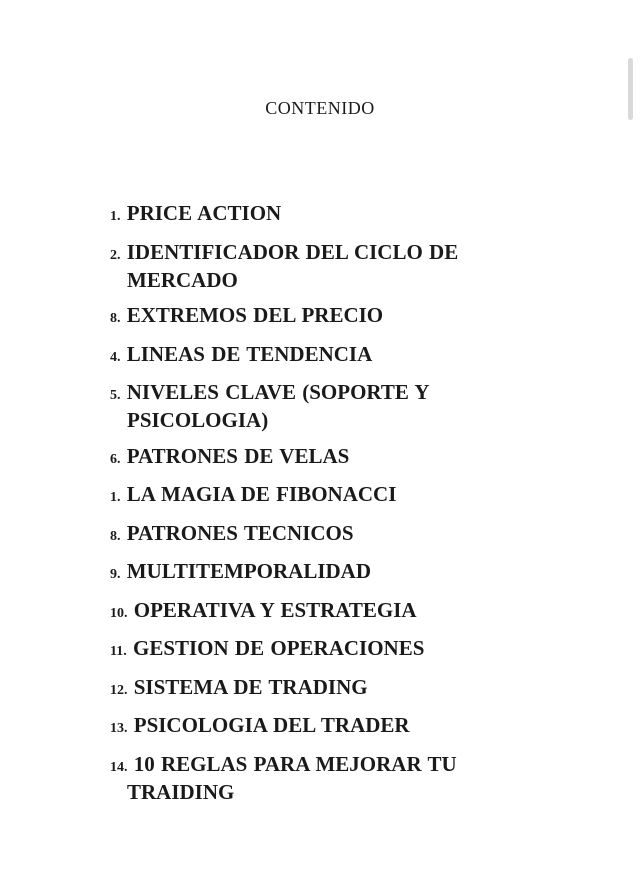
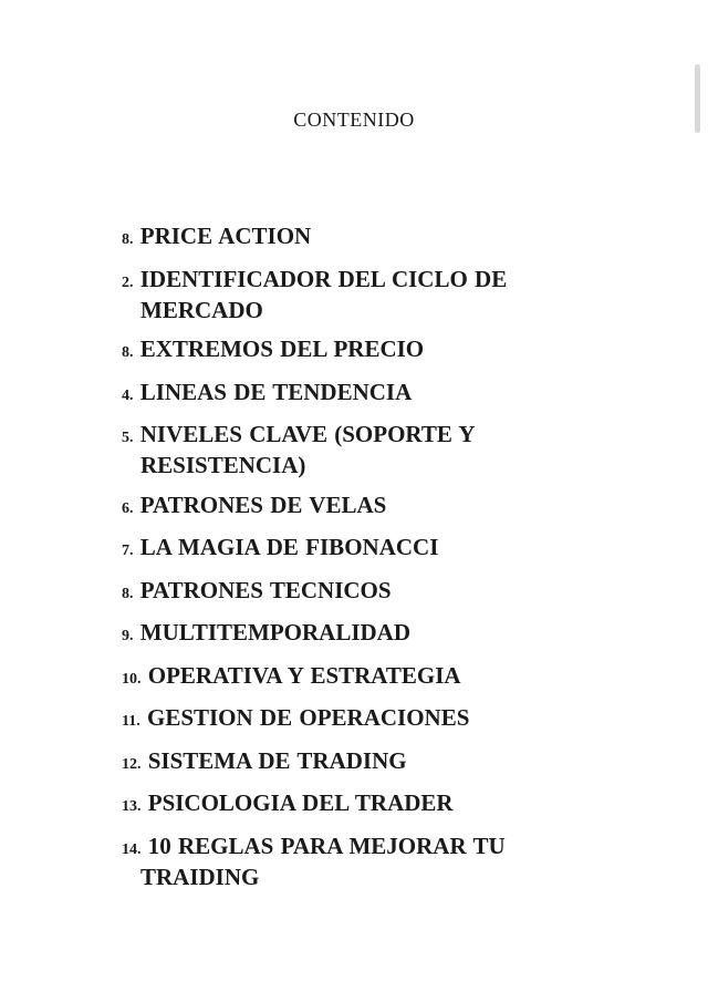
  CONTENIDO
- 1. PRICE ACTION
+ 8. PRICE ACTION
  2. IDENTIFICADOR DEL CICLO DE MERCADO
  8. EXTREMOS DEL PRECIO
  4. LINEAS DE TENDENCIA
- 5. NIVELES CLAVE (SOPORTE Y PSICOLOGIA)
+ 5. NIVELES CLAVE (SOPORTE Y RESISTENCIA)
  6. PATRONES DE VELAS
- 1. LA MAGIA DE FIBONACCI
+ 7. LA MAGIA DE FIBONACCI
  8. PATRONES TECNICOS
  9. MULTITEMPORALIDAD
  10. OPERATIVA Y ESTRATEGIA
  11. GESTION DE OPERACIONES
  12. SISTEMA DE TRADING
  13. PSICOLOGIA DEL TRADER
  14. 10 REGLAS PARA MEJORAR TU TRAIDING
